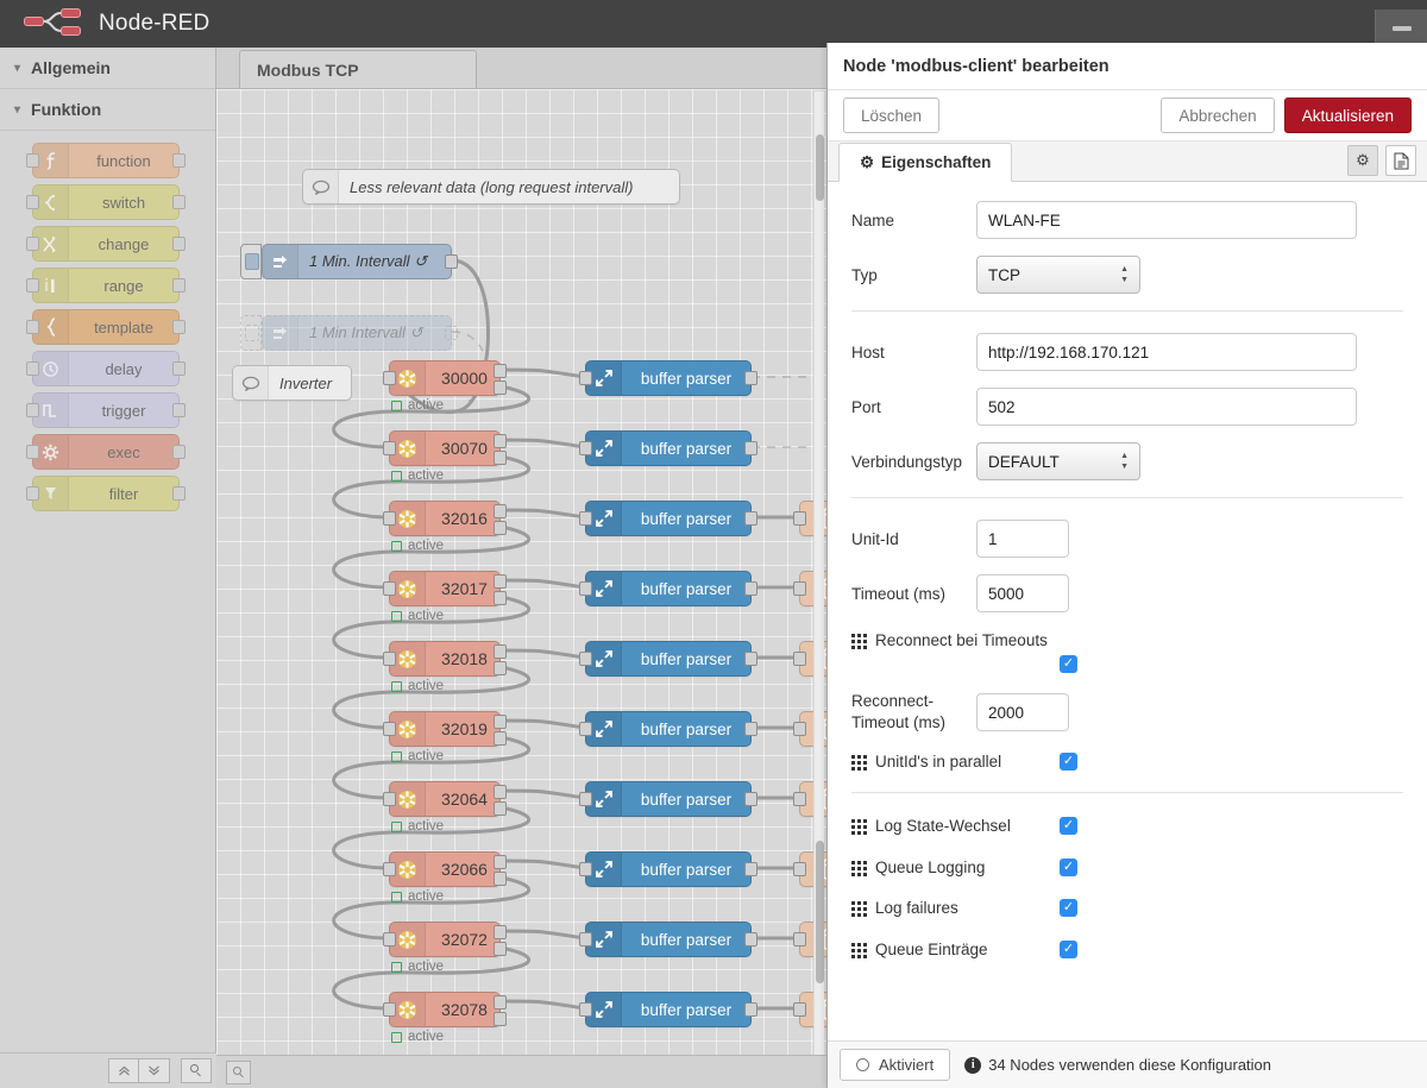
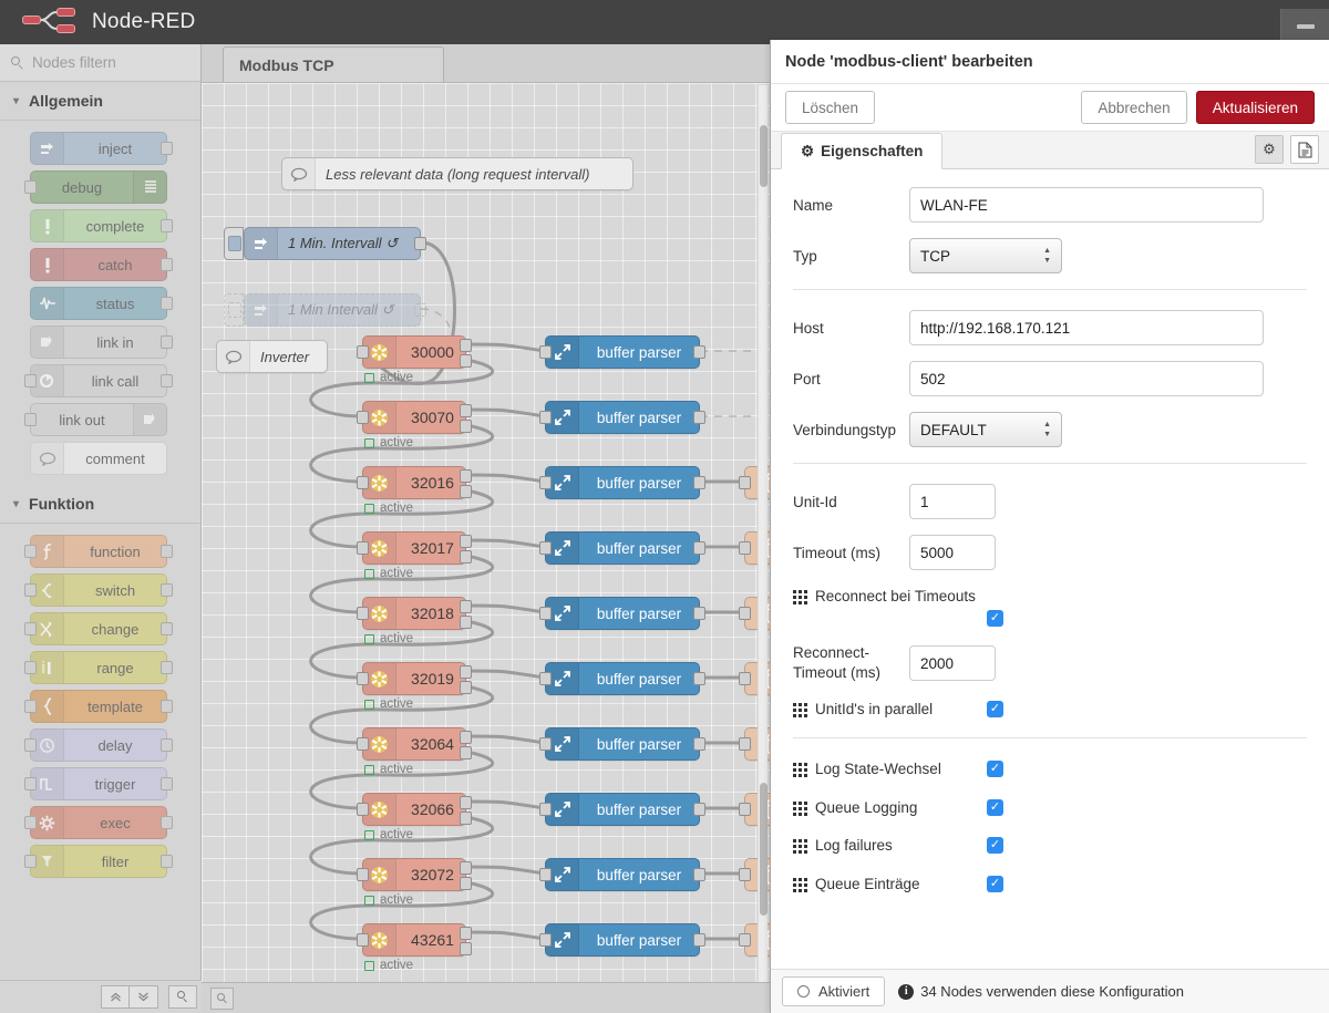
  Node-RED
+ Nodes filtern
  ▾
  Allgemein
+ inject
+ debug
+ complete
+ catch
+ status
+ link in
+ link call
+ link out
+ comment
  ▾
  Funktion
  function
  switch
  change
  range
  template
  delay
  trigger
  exec
  filter
  Modbus TCP
  Less relevant data (long request intervall)
  Inverter
  1 Min. Intervall ↺
  1 Min Intervall ↺
  30000
  active
  buffer parser
  30070
  active
  buffer parser
  32016
  active
  buffer parser
  32017
  active
  buffer parser
  32018
  active
  buffer parser
  32019
  active
  buffer parser
  32064
  active
  buffer parser
  32066
  active
  buffer parser
  32072
  active
  buffer parser
- 32078
+ 43261
  active
  buffer parser
  Node 'modbus-client' bearbeiten
  Löschen
  Abbrechen
  Aktualisieren
  ⚙
  Eigenschaften
  ⚙
  Name
  WLAN-FE
  Typ
  TCP
  Host
  http://192.168.170.121
  Port
  502
  Verbindungstyp
  DEFAULT
  Unit-Id
  1
  Timeout (ms)
  5000
  Reconnect bei Timeouts
  ✓
  Reconnect-
  Timeout (ms)
  2000
  UnitId's in parallel
  ✓
  Log State-Wechsel
  ✓
  Queue Logging
  ✓
  Log failures
  ✓
  Queue Einträge
  ✓
  Aktiviert
  i
  34 Nodes verwenden diese Konfiguration
